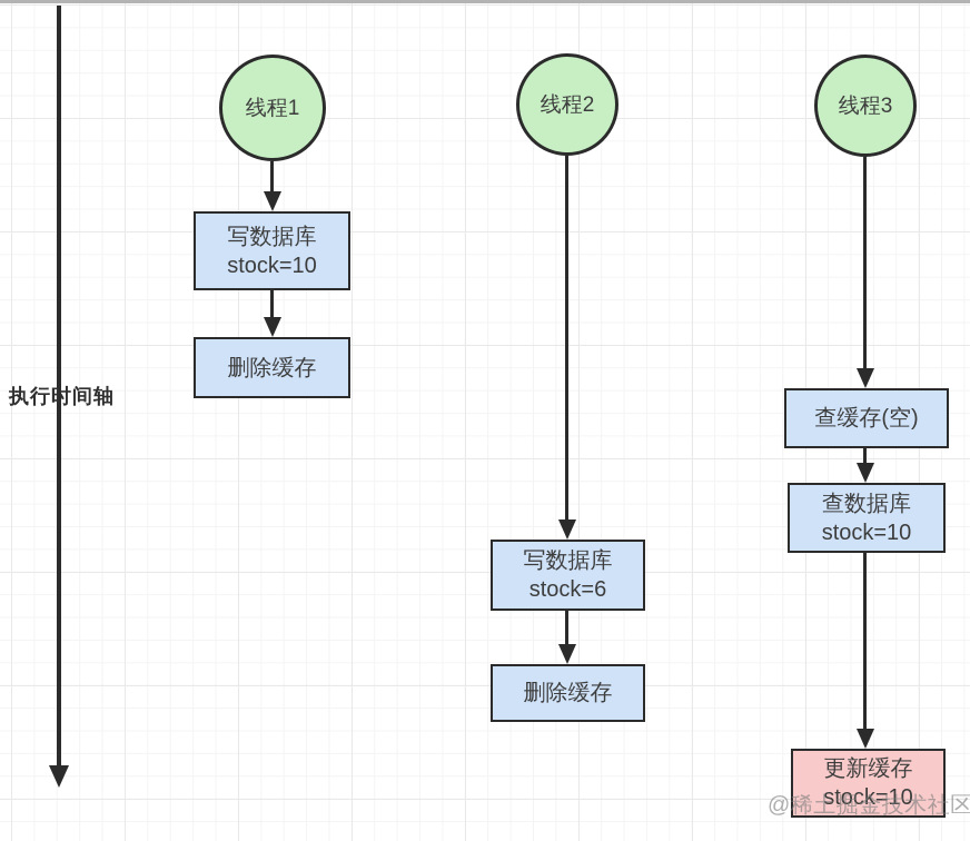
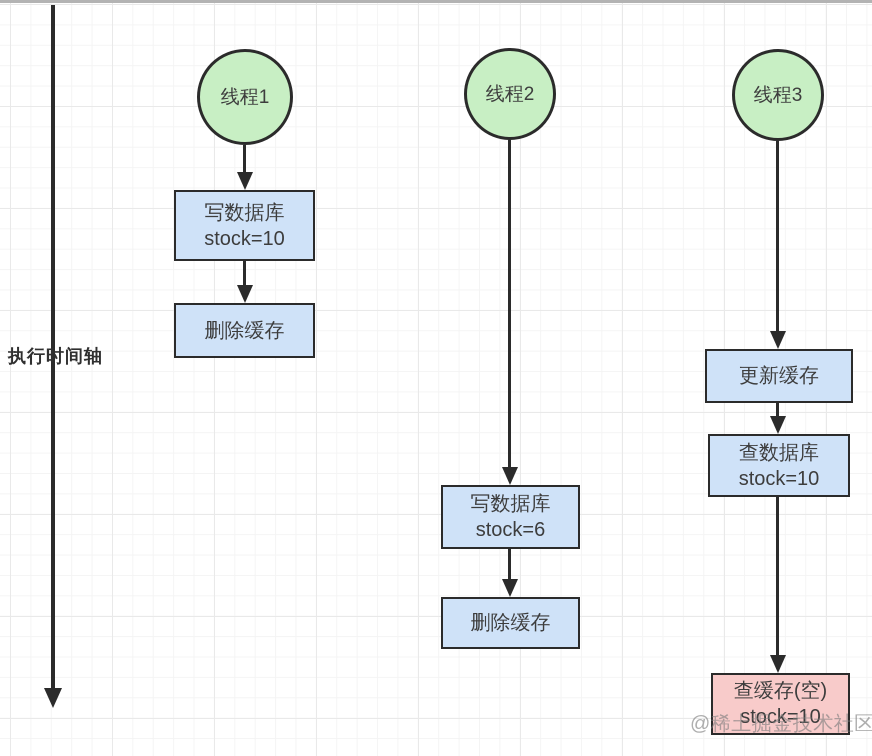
  执行时间轴
  线程1
  写数据库
  stock=10
  删除缓存
  线程2
  写数据库
  stock=6
  删除缓存
  线程3
- 查缓存(空)
+ 更新缓存
  查数据库
  stock=10
- 更新缓存
+ 查缓存(空)
  stock=10
  @稀土掘金技术社区
